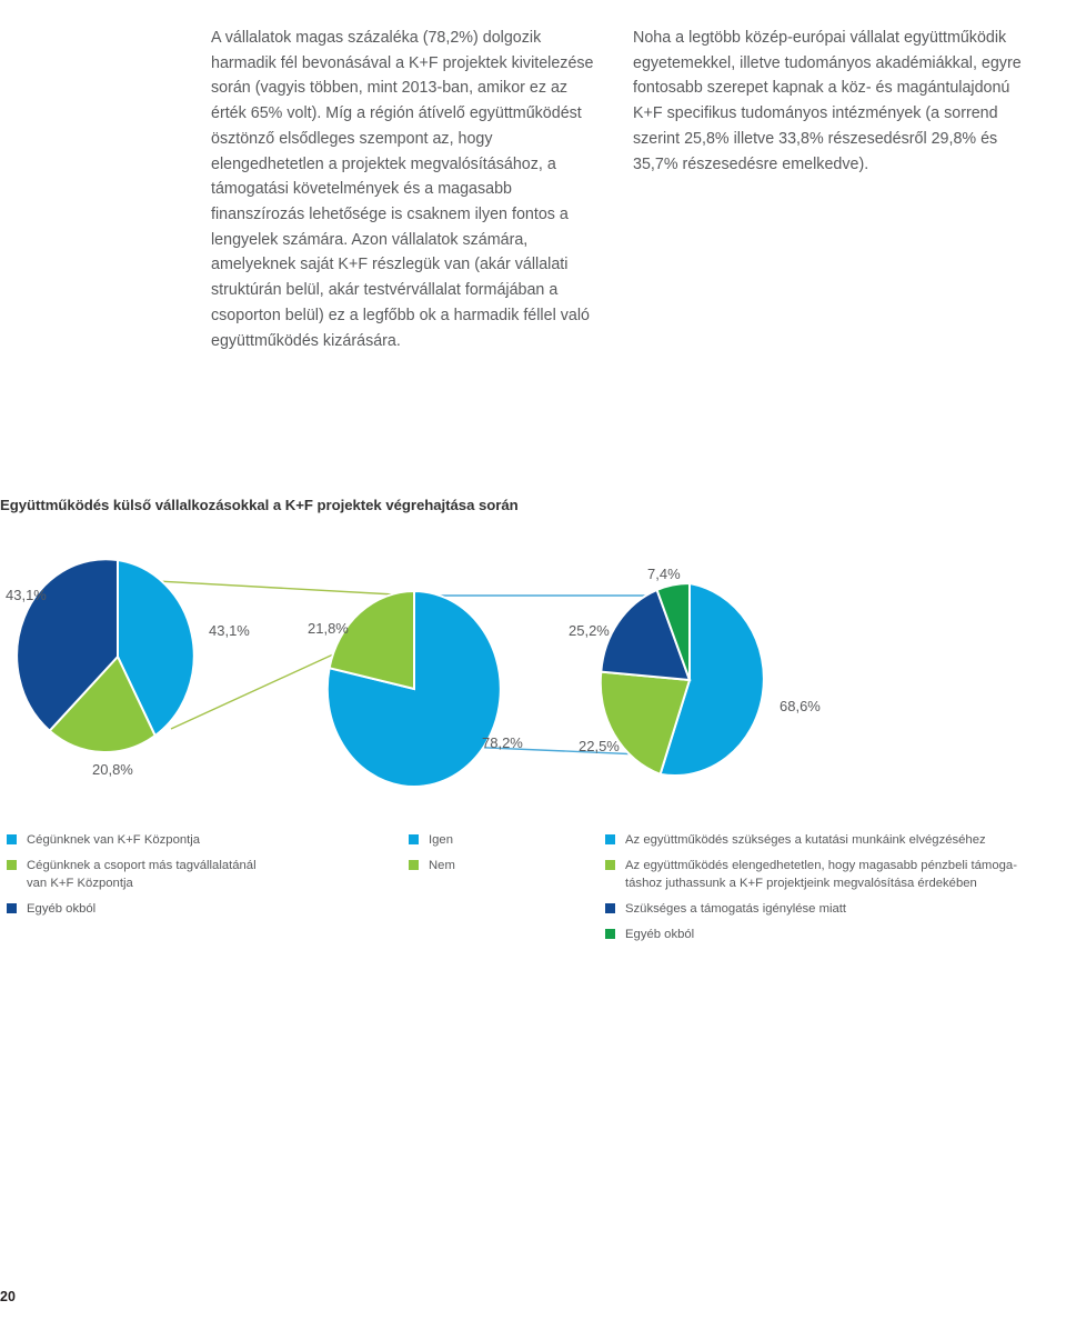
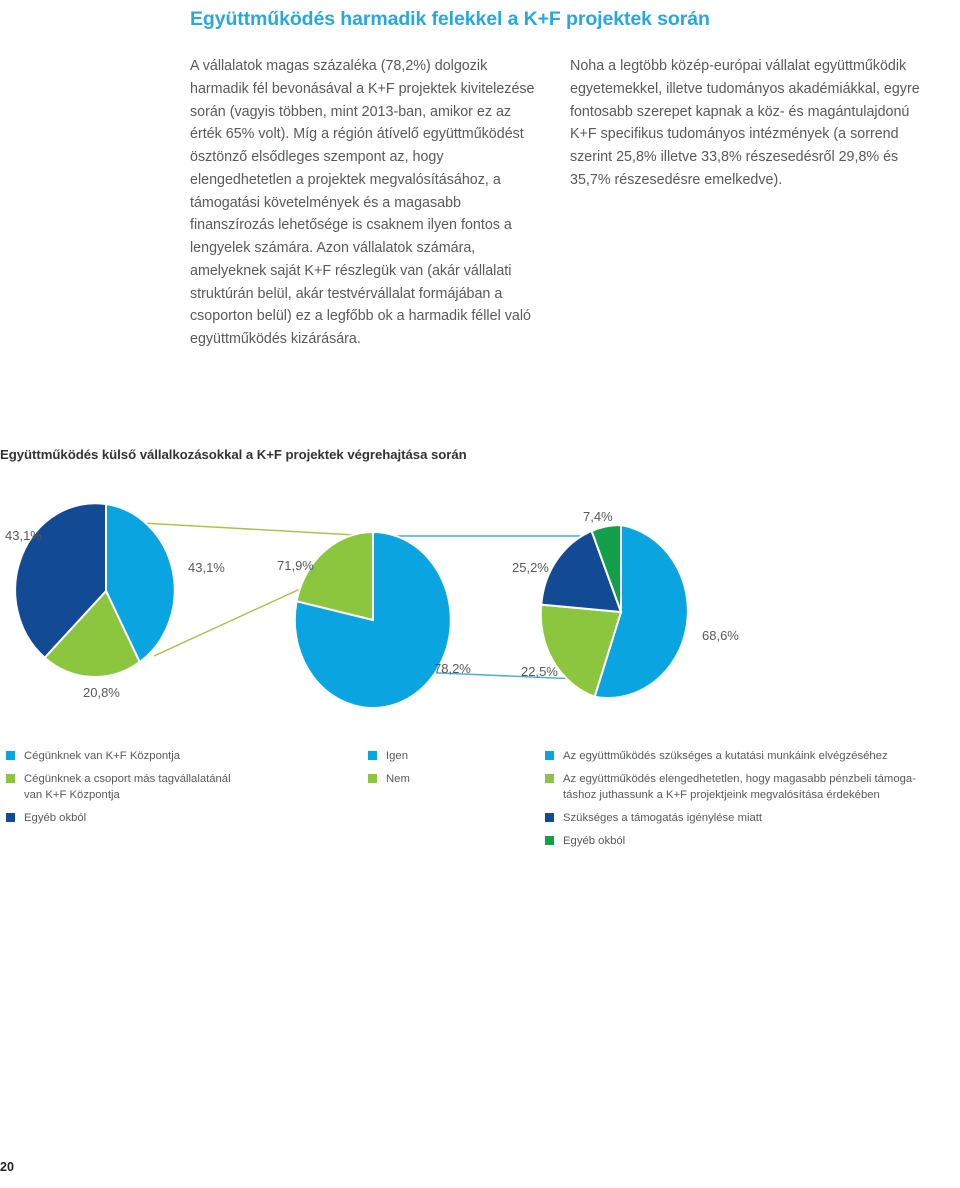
+ Együttműködés harmadik felekkel a K+F projektek során
  A vállalatok magas százaléka (78,2%) dolgozik harmadik fél bevonásával a K+F projektek kivitelezése során (vagyis többen, mint 2013-ban, amikor ez az érték 65% volt). Míg a régión átívelő együttműködést ösztönző elsődleges szempont az, hogy elengedhetetlen a projektek megvalósításához, a támogatási követelmények és a magasabb finanszírozás lehetősége is csaknem ilyen fontos a lengyelek számára. Azon vállalatok számára, amelyeknek saját K+F részlegük van (akár vállalati struktúrán belül, akár testvérvállalat formájában a csoporton belül) ez a legfőbb ok a harmadik féllel való együttműködés kizárására.
  Noha a legtöbb közép-európai vállalat együttműködik egyetemekkel, illetve tudományos akadémiákkal, egyre fontosabb szerepet kapnak a köz- és magántulajdonú K+F specifikus tudományos intézmények (a sorrend szerint 25,8% illetve 33,8% részesedésről 29,8% és 35,7% részesedésre emelkedve).
  Együttműködés külső vállalkozásokkal a K+F projektek végrehajtása során
  43,1%
  43,1%
  20,8%
- 21,8%
+ 71,9%
  78,2%
  7,4%
  25,2%
  22,5%
  68,6%
  Cégünknek van K+F Központja
  Cégünknek a csoport más tagvállalatánál
  van K+F Központja
  Egyéb okból
  Igen
  Nem
  Az együttműködés szükséges a kutatási munkáink elvégzéséhez
  Az együttműködés elengedhetetlen, hogy magasabb pénzbeli támoga-
  táshoz juthassunk a K+F projektjeink megvalósítása érdekében
  Szükséges a támogatás igénylése miatt
  Egyéb okból
  20
